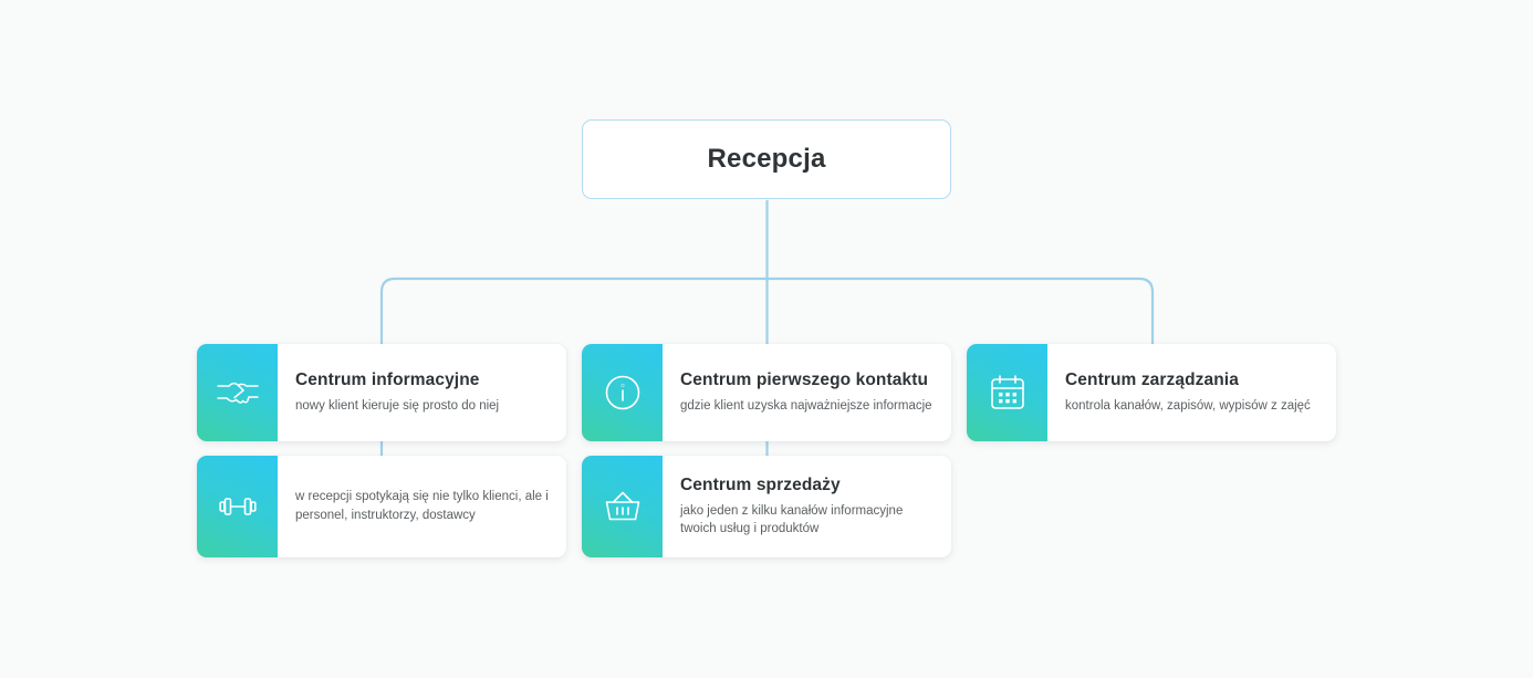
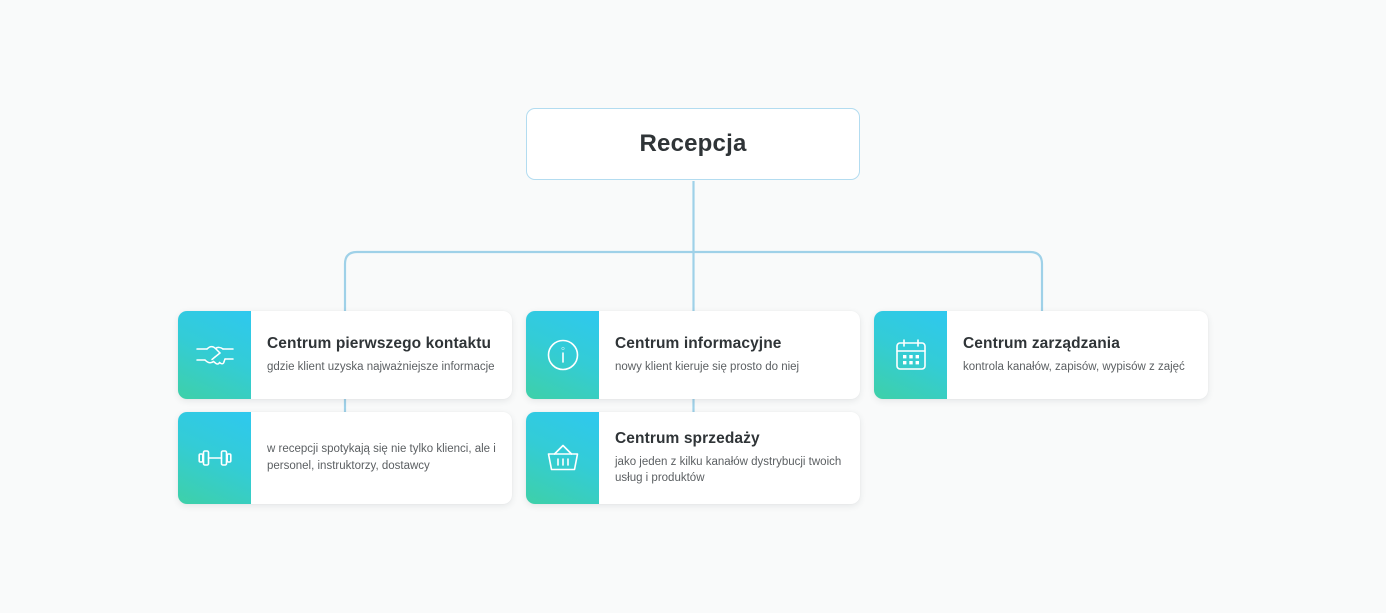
  Recepcja
- Centrum informacyjne
+ Centrum pierwszego kontaktu
- nowy klient kieruje się prosto do niej
+ gdzie klient uzyska najważniejsze informacje
- Centrum pierwszego kontaktu
+ Centrum informacyjne
- gdzie klient uzyska najważniejsze informacje
+ nowy klient kieruje się prosto do niej
  Centrum zarządzania
  kontrola kanałów, zapisów, wypisów z zajęć
  w recepcji spotykają się nie tylko klienci, ale i personel, instruktorzy, dostawcy
  Centrum sprzedaży
- jako jeden z kilku kanałów informacyjne twoich usług i produktów
+ jako jeden z kilku kanałów dystrybucji twoich usług i produktów
